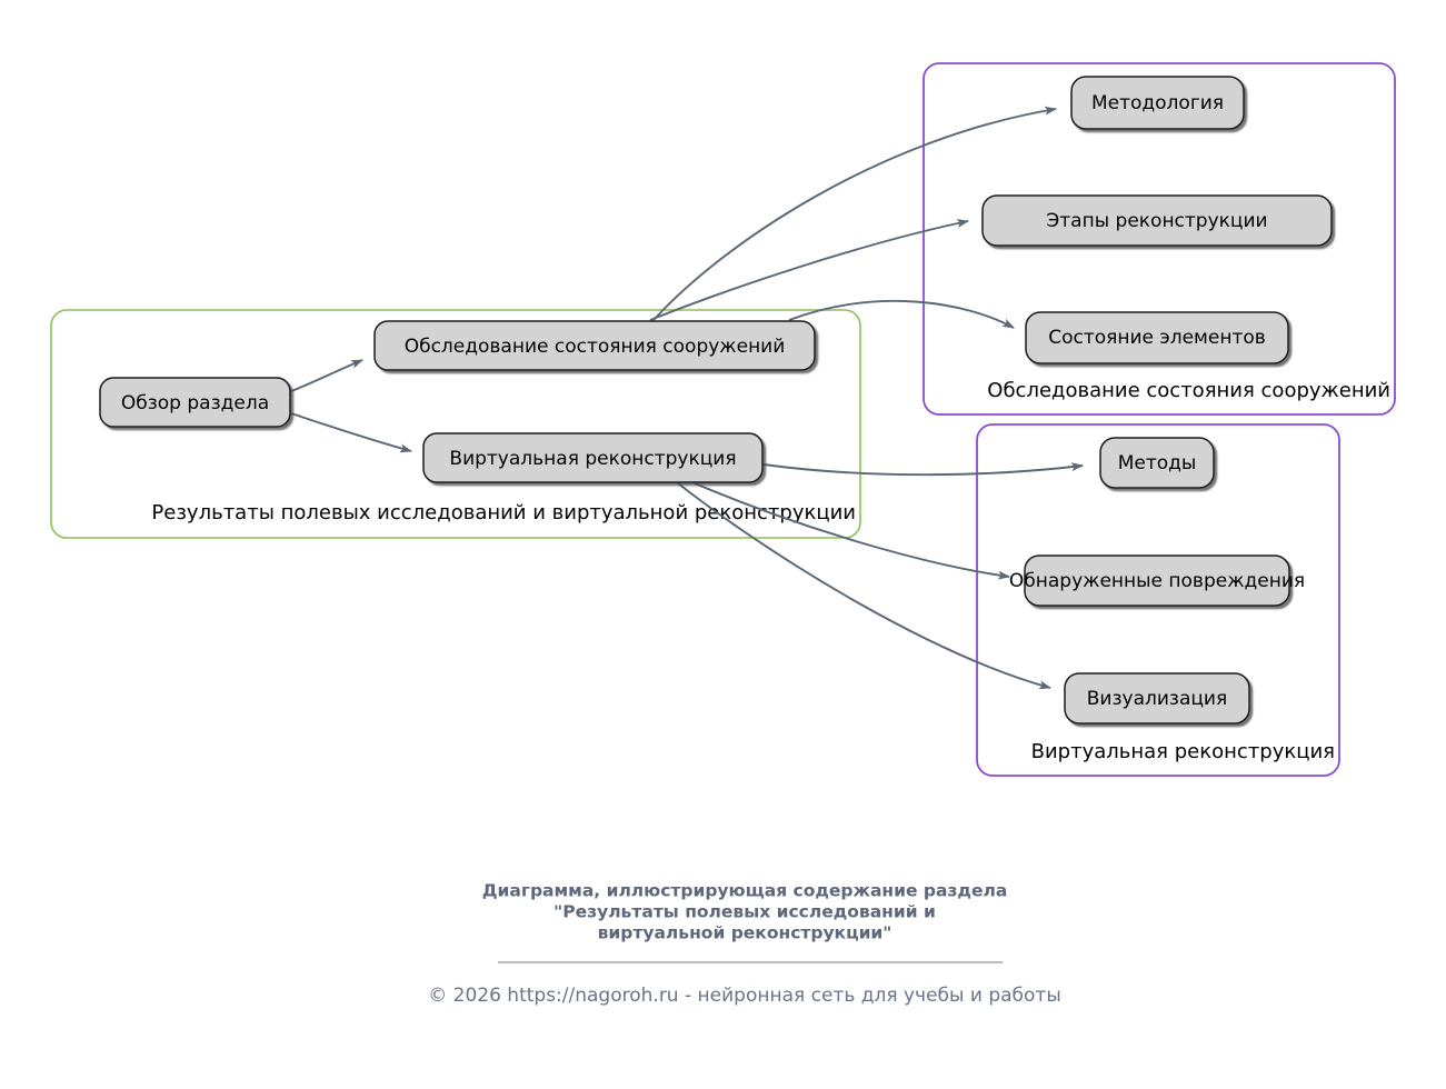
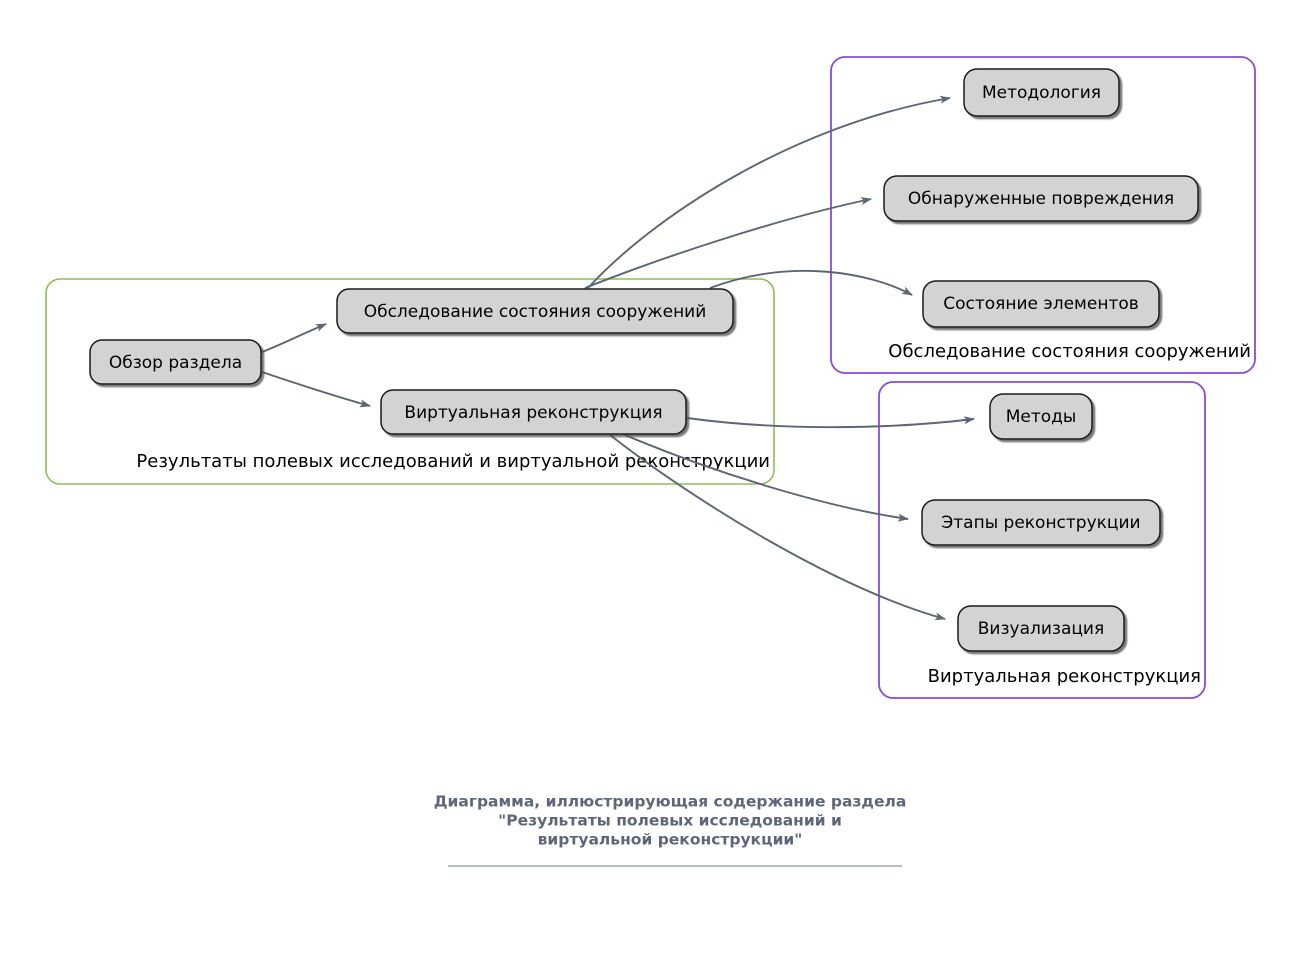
  Результаты полевых исследований и виртуальной реконструкции
  Обследование состояния сооружений
  Виртуальная реконструкция
  Обзор раздела
  Обследование состояния сооружений
  Виртуальная реконструкция
  Методология
- Этапы реконструкции
+ Обнаруженные повреждения
  Состояние элементов
  Методы
- Обнаруженные повреждения
+ Этапы реконструкции
  Визуализация
  Диаграмма, иллюстрирующая содержание раздела
  "Результаты полевых исследований и
  виртуальной реконструкции"
- © 2026 https://nagoroh.ru - нейронная сеть для учебы и работы
